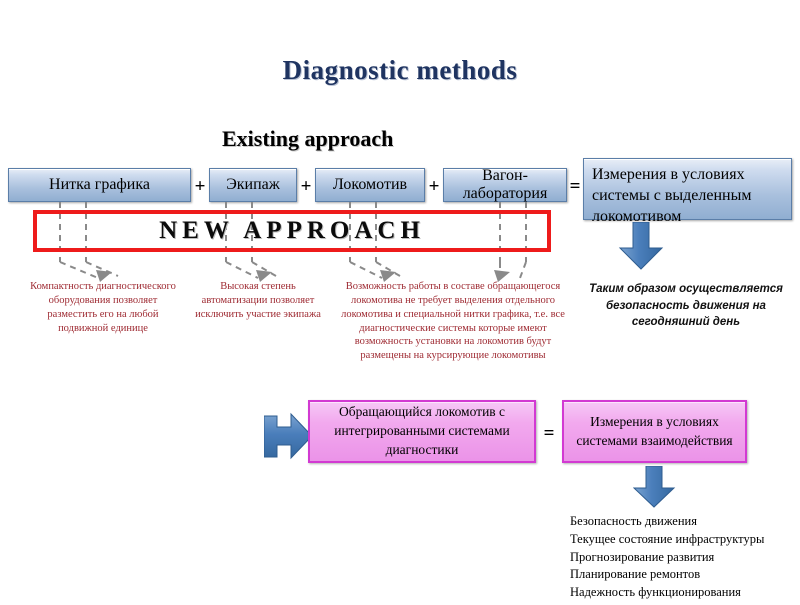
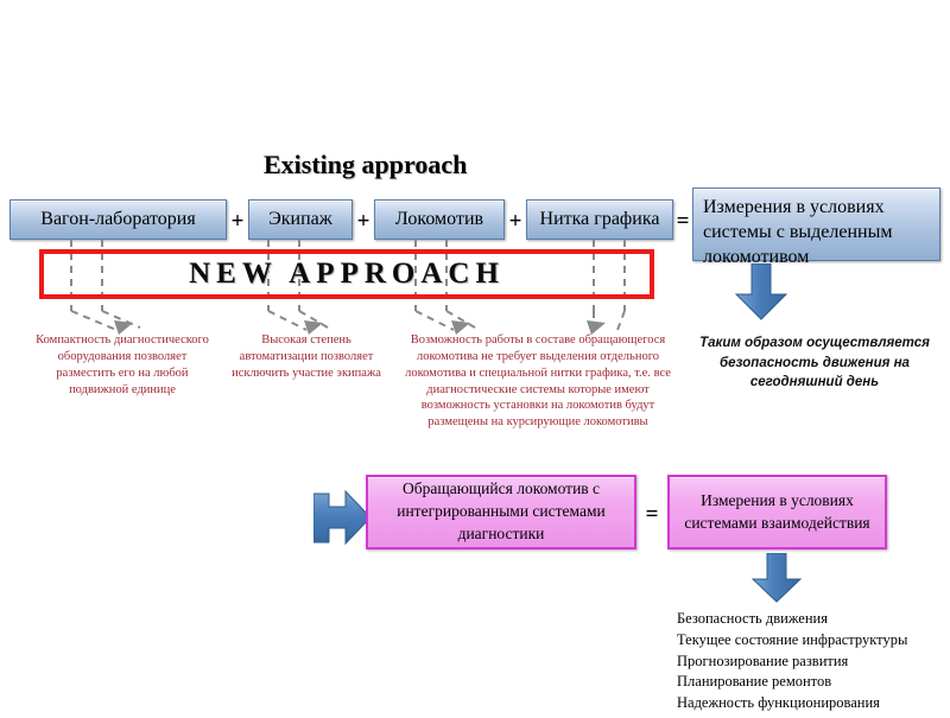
- Diagnostic methods
  Existing approach
- Нитка графика
+ Вагон-лаборатория
  +
  Экипаж
  +
  Локомотив
  +
- Вагон-лаборатория
+ Нитка графика
  =
  Измерения в условиях системы с выделенным локомотивом
  Таким образом осуществляется безопасность движения на сегодняшний день
  NEW APPROACH
  Компактность диагностического оборудования позволяет разместить его на любой подвижной единице
  Высокая степень автоматизации позволяет исключить участие экипажа
  Возможность работы в составе обращающегося локомотива не требует выделения отдельного локомотива и специальной нитки графика, т.е. все диагностические системы которые имеют возможность установки на локомотив будут размещены на курсирующие локомотивы
  Обращающийся локомотив с интегрированными системами диагностики
  =
  Измерения в условиях системами взаимодействия
  Безопасность движения
  Текущее состояние инфраструктуры
  Прогнозирование развития
  Планирование ремонтов
  Надежность функционирования
